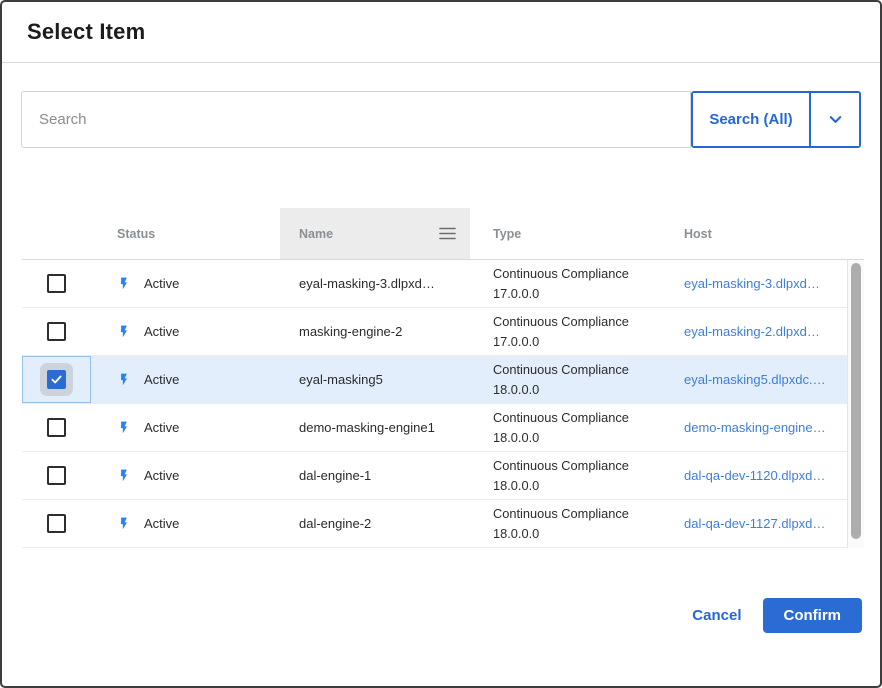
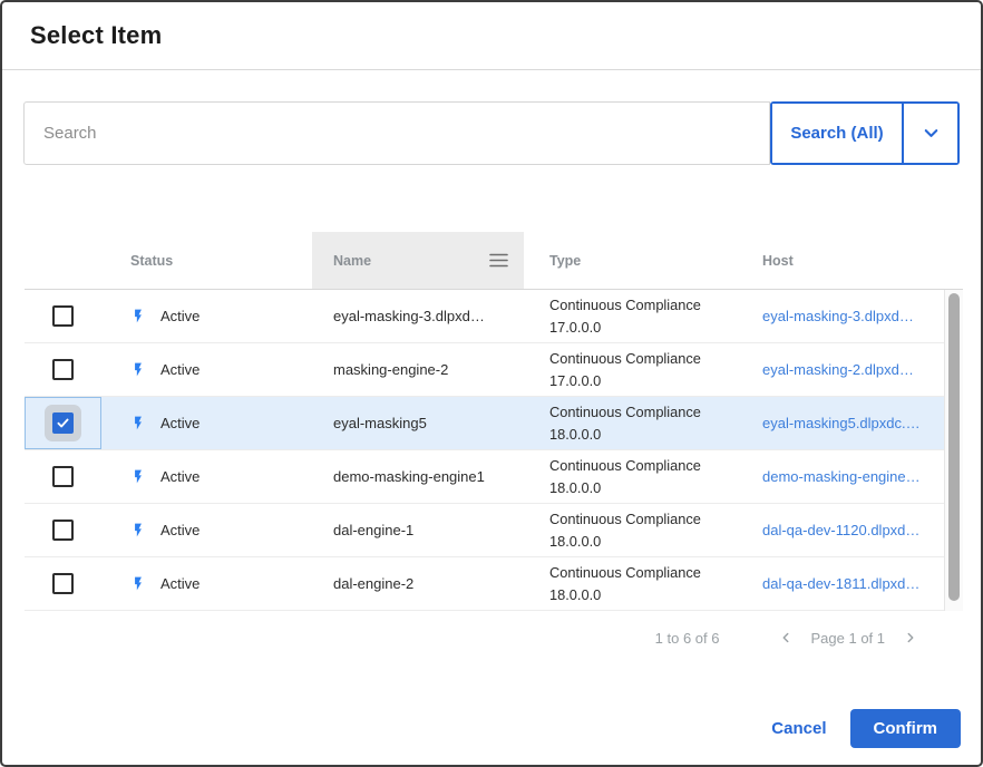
  Select Item
  Search
  Search (All)
  Status
  Name
  Type
  Host
  Active
  eyal-masking-3.dlpxd…
  Continuous Compliance
  17.0.0.0
  eyal-masking-3.dlpxd…
  Active
  masking-engine-2
  Continuous Compliance
  17.0.0.0
  eyal-masking-2.dlpxd…
  Active
  eyal-masking5
  Continuous Compliance
  18.0.0.0
  eyal-masking5.dlpxdc.…
  Active
  demo-masking-engine1
  Continuous Compliance
  18.0.0.0
  demo-masking-engine…
  Active
  dal-engine-1
  Continuous Compliance
  18.0.0.0
  dal-qa-dev-1120.dlpxd…
  Active
  dal-engine-2
  Continuous Compliance
  18.0.0.0
- dal-qa-dev-1127.dlpxd…
+ dal-qa-dev-1811.dlpxd…
+ 1 to 6 of 6
+ Page 1 of 1
  Cancel
  Confirm
